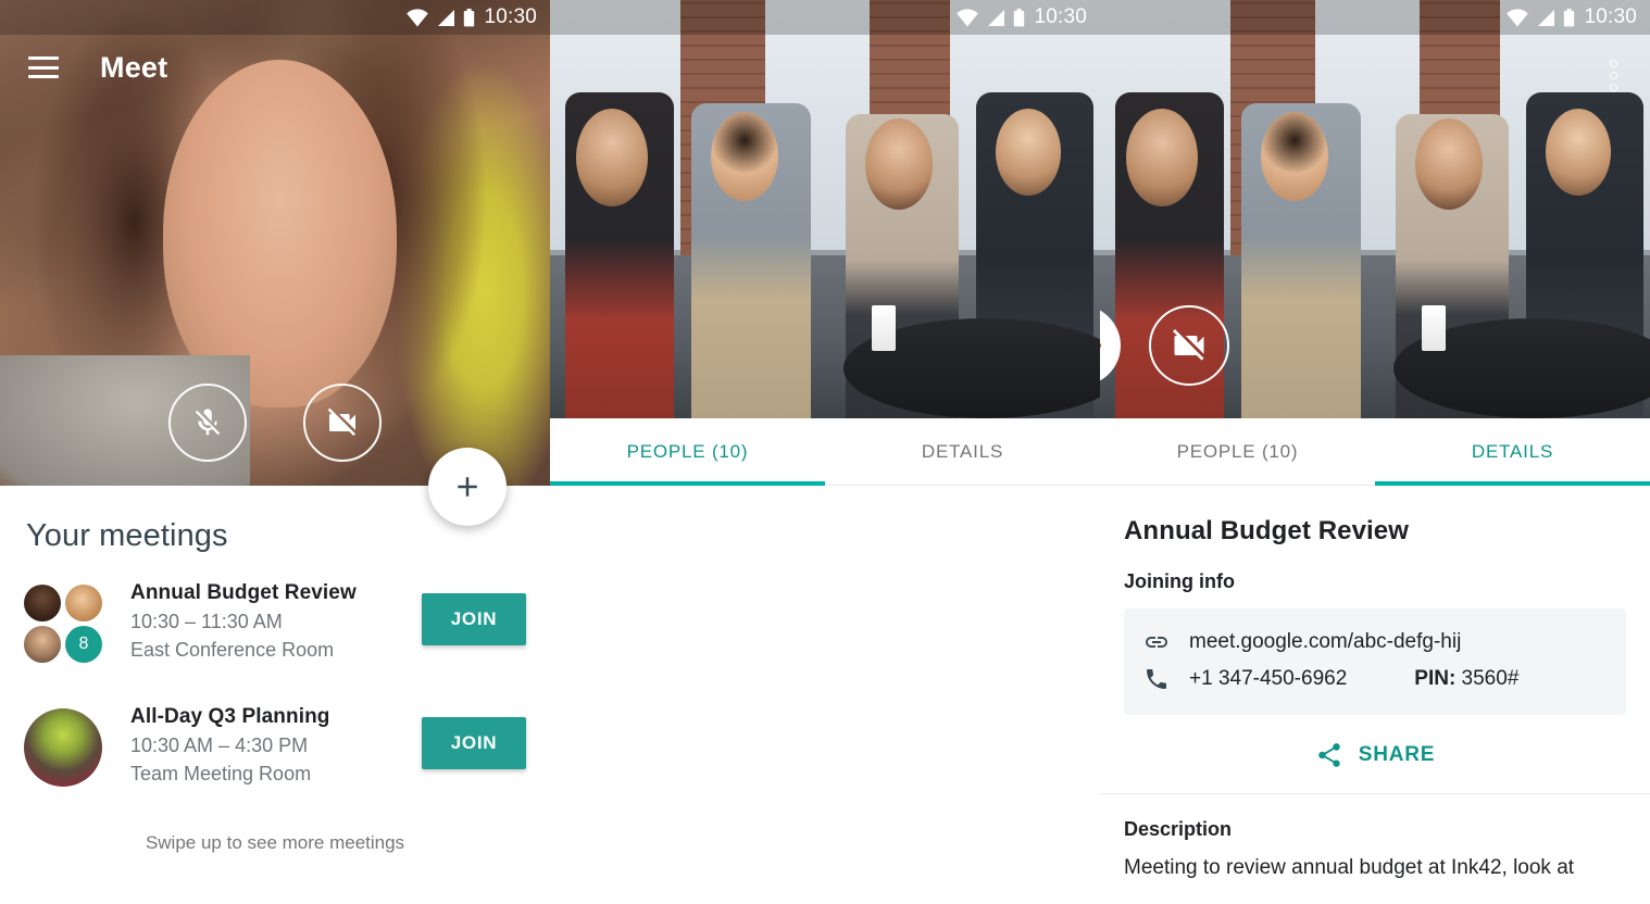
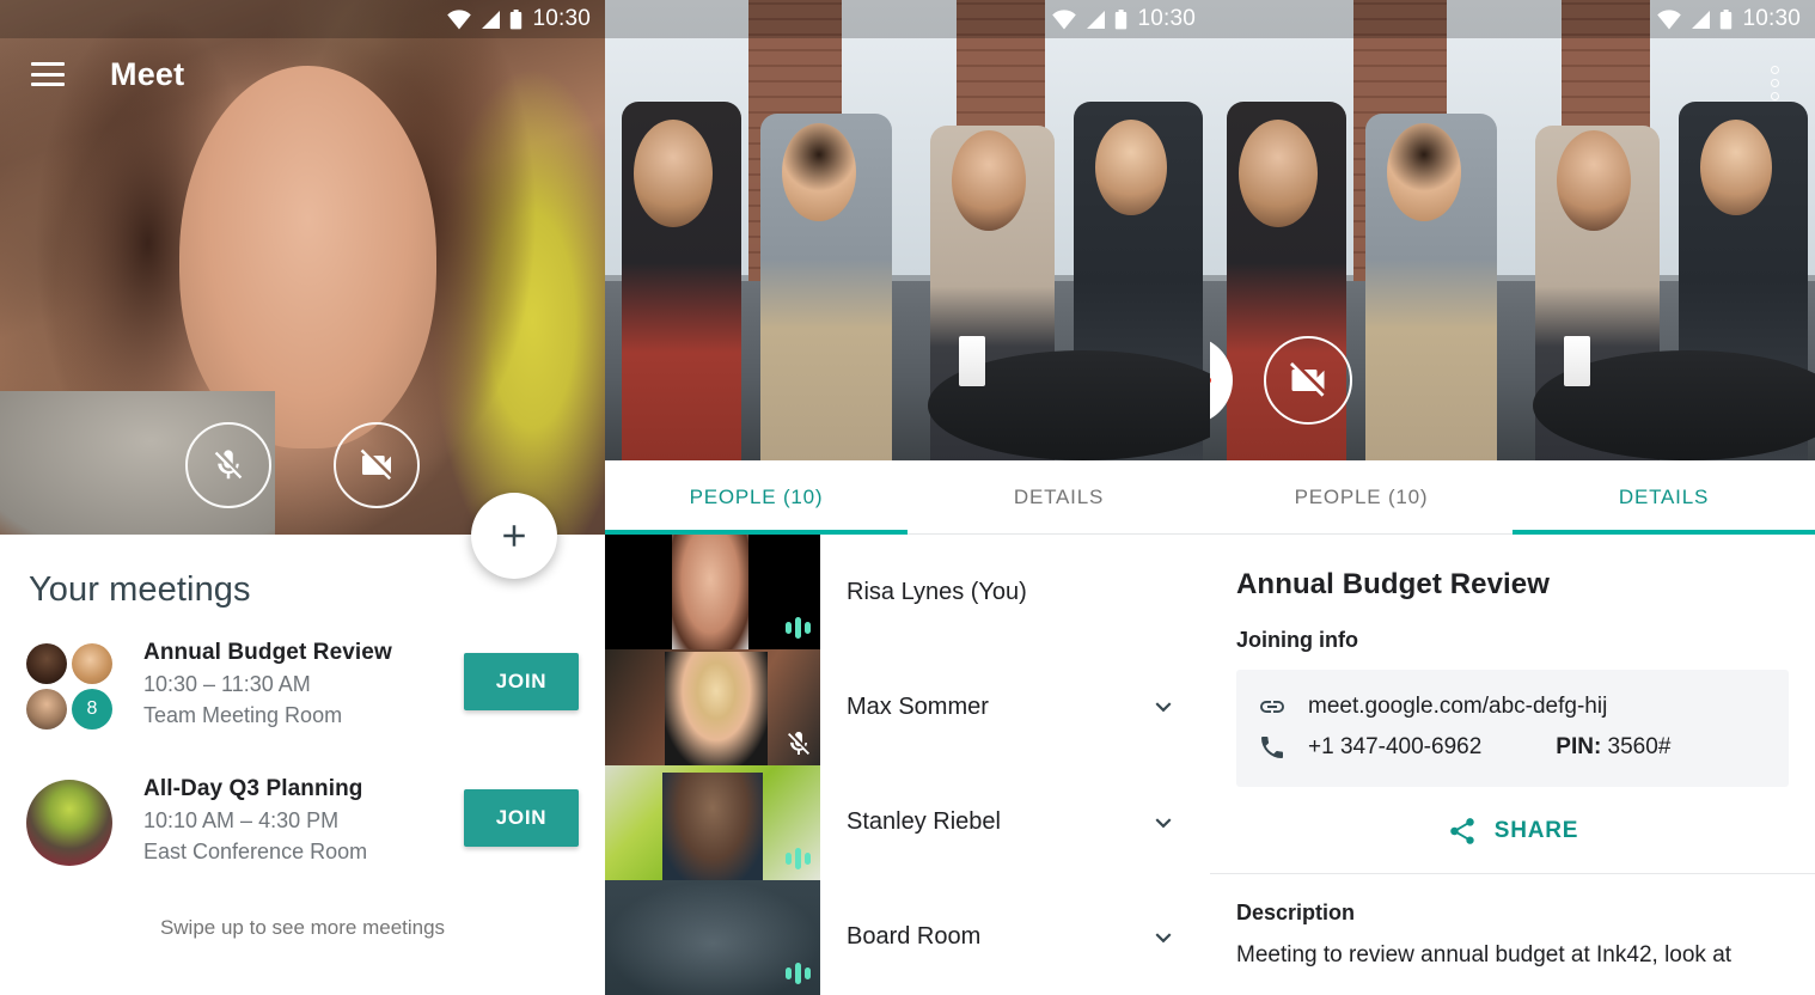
  10:30
  Meet
  Your meetings
  8
  Annual Budget Review
  10:30 – 11:30 AM
- East Conference Room
+ Team Meeting Room
  JOIN
  All-Day Q3 Planning
- 10:30 AM – 4:30 PM
+ 10:10 AM – 4:30 PM
- Team Meeting Room
+ East Conference Room
  JOIN
  Swipe up to see more meetings
  10:30
  PEOPLE (10)
  DETAILS
+ Risa Lynes (You)
+ Max Sommer
+ Stanley Riebel
+ Board Room
  10:30
  PEOPLE (10)
  DETAILS
  Annual Budget Review
  Joining info
  meet.google.com/abc-defg-hij
- +1 347-450-6962
+ +1 347-400-6962
  PIN: 3560#
  SHARE
  Description
  Meeting to review annual budget at Ink42, look at
